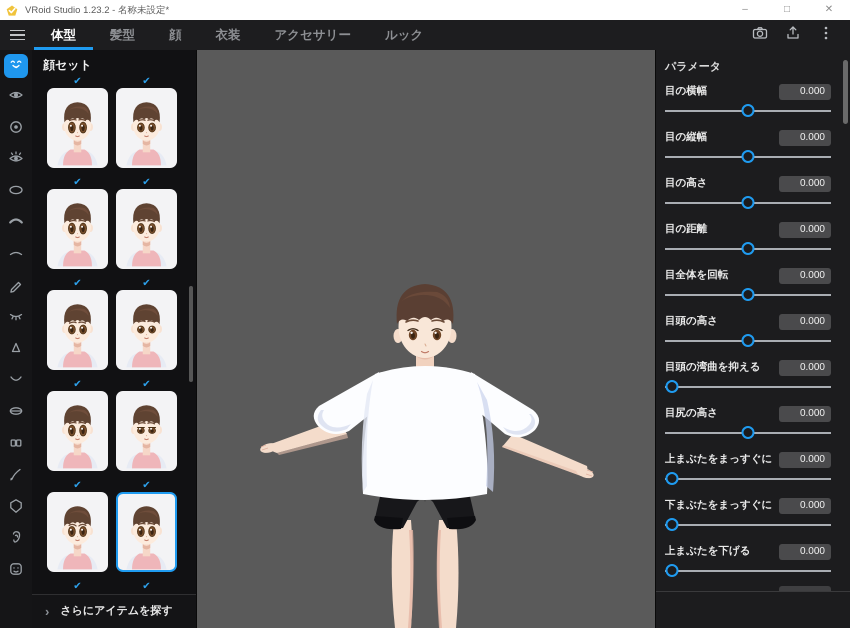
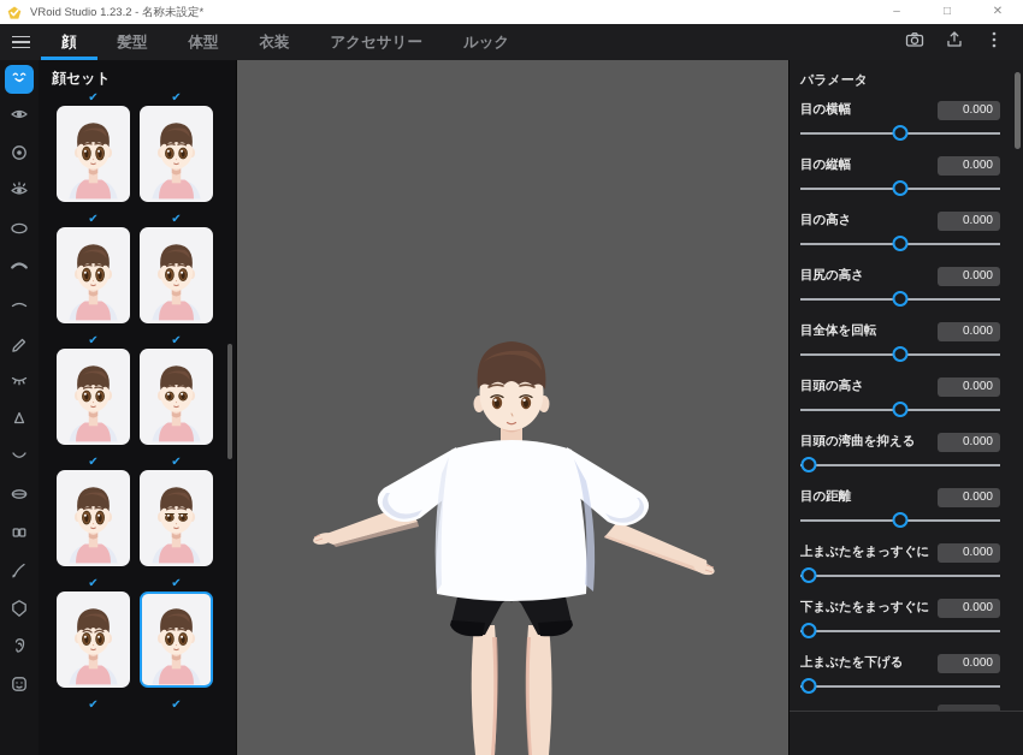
  VRoid Studio 1.23.2 - 名称未設定*
  –
  □
  ✕
- 体型
+ 顔
  髪型
- 顔
+ 体型
  衣装
  アクセサリー
  ルック
  顔セット
  ✔
  ✔
  ✔
  ✔
  ✔
  ✔
  ✔
  ✔
  ✔
  ✔
  ✔
  ✔
- ›
- さらにアイテムを探す
  パラメータ
  目の横幅
  0.000
  目の縦幅
  0.000
  目の高さ
  0.000
- 目の距離
+ 目尻の高さ
  0.000
  目全体を回転
  0.000
  目頭の高さ
  0.000
  目頭の湾曲を抑える
  0.000
- 目尻の高さ
+ 目の距離
  0.000
  上まぶたをまっすぐに
  0.000
  下まぶたをまっすぐに
  0.000
  上まぶたを下げる
  0.000
